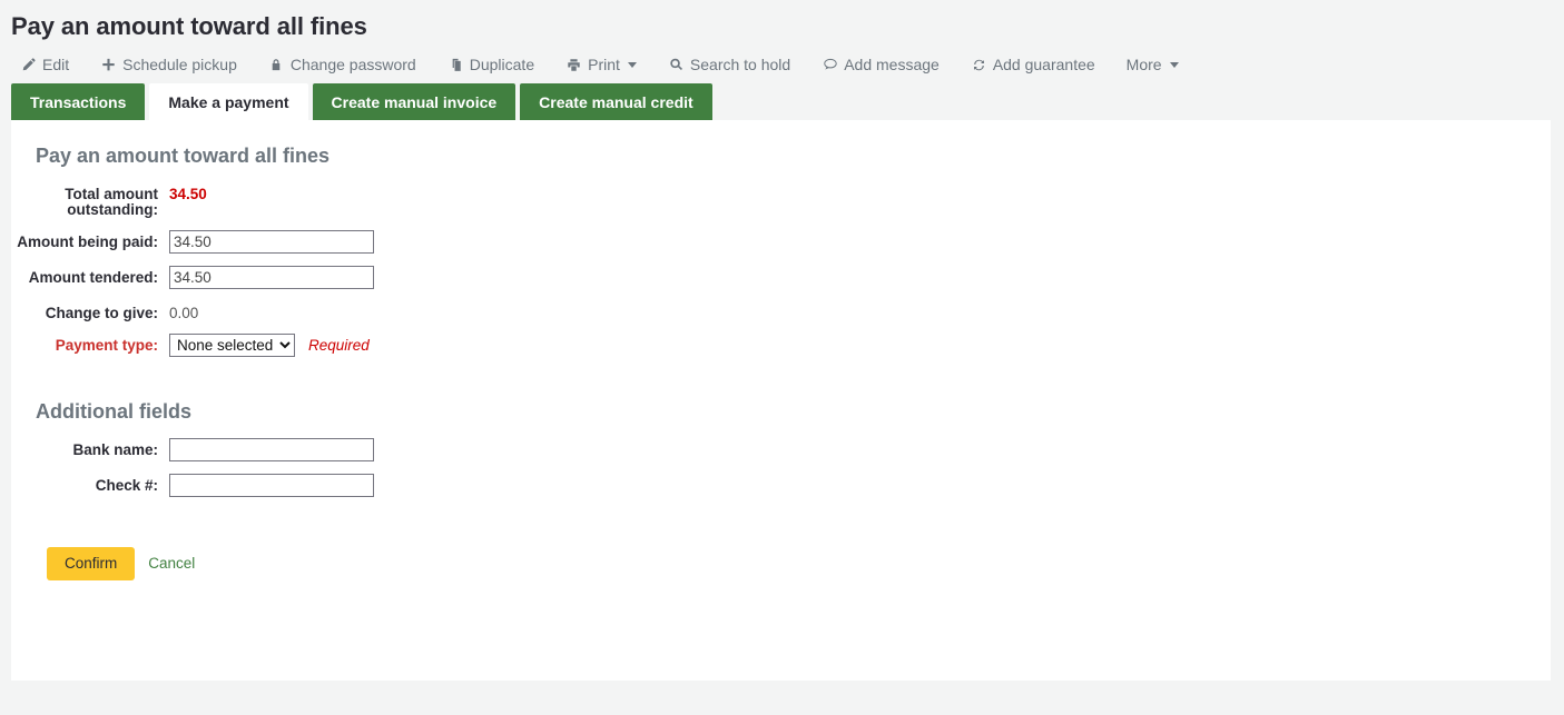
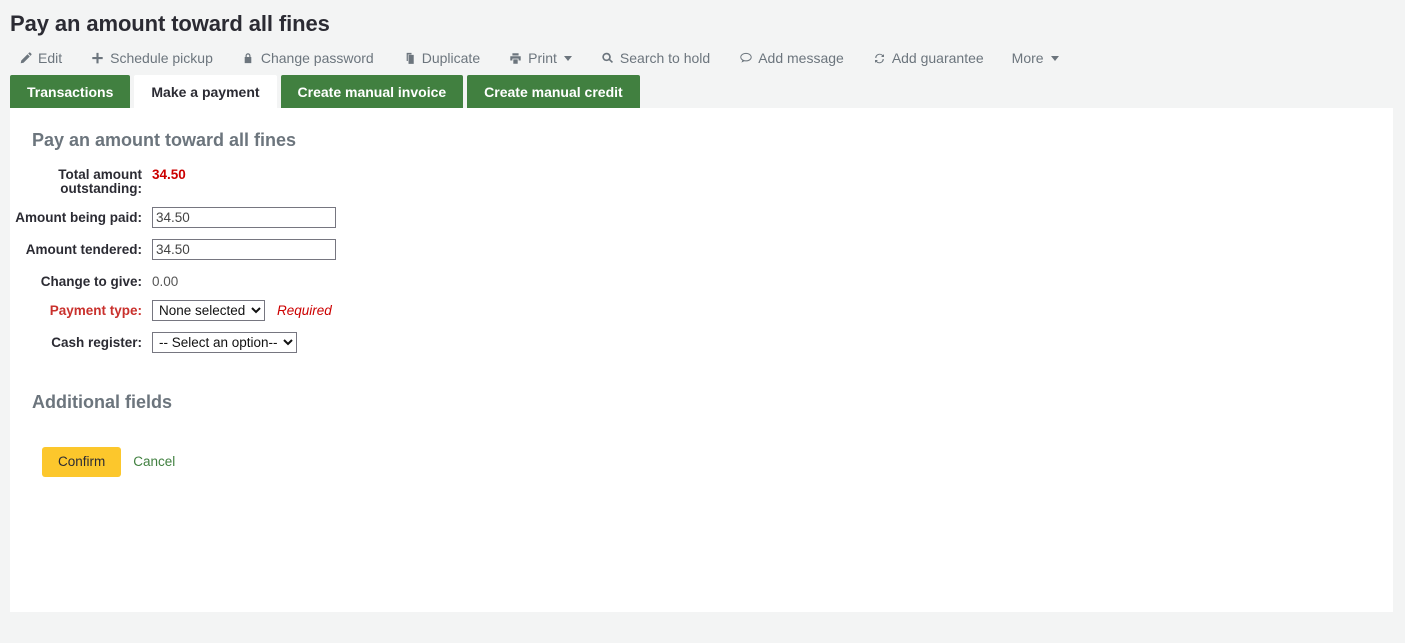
  Pay an amount toward all fines
  Edit
  Schedule pickup
  Change password
  Duplicate
  Print
  Search to hold
  Add message
  Add guarantee
  More
  Transactions
  Make a payment
  Create manual invoice
  Create manual credit
  Pay an amount toward all fines
  Total amount outstanding:
  34.50
  Amount being paid:
  34.50
  Amount tendered:
  34.50
  Change to give:
  0.00
  Payment type:
  None selected
  Required
+ Cash register:
+ -- Select an option--
  Additional fields
- Bank name:
- Check #:
  Confirm
  Cancel
